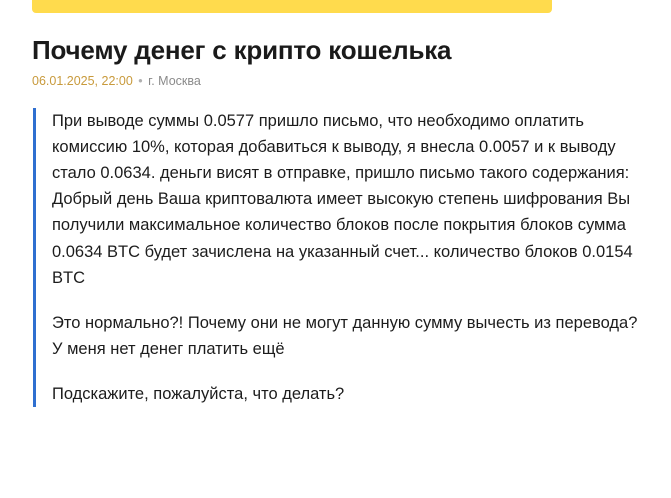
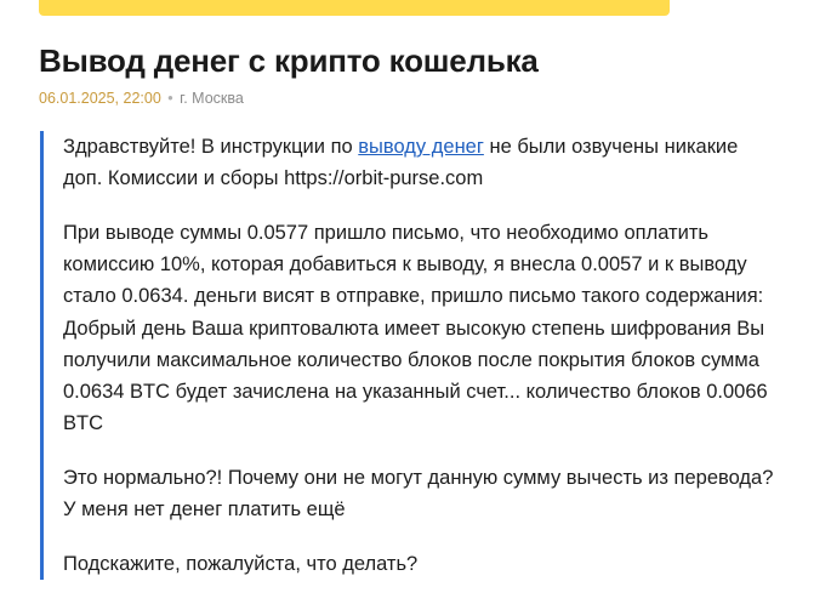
- Почему денег с крипто кошелька
+ Вывод денег с крипто кошелька
  06.01.2025, 22:00 • г. Москва
+ Здравствуйте! В инструкции по выводу денег не были озвучены никакие доп. Комиссии и сборы https://orbit-purse.com
- При выводе суммы 0.0577 пришло письмо, что необходимо оплатить комиссию 10%, которая добавиться к выводу, я внесла 0.0057 и к выводу стало 0.0634. деньги висят в отправке, пришло письмо такого содержания: Добрый день Ваша криптовалюта имеет высокую степень шифрования Вы получили максимальное количество блоков после покрытия блоков сумма 0.0634 BTC будет зачислена на указанный счет... количество блоков 0.0154 BTC
+ При выводе суммы 0.0577 пришло письмо, что необходимо оплатить комиссию 10%, которая добавиться к выводу, я внесла 0.0057 и к выводу стало 0.0634. деньги висят в отправке, пришло письмо такого содержания: Добрый день Ваша криптовалюта имеет высокую степень шифрования Вы получили максимальное количество блоков после покрытия блоков сумма 0.0634 BTC будет зачислена на указанный счет... количество блоков 0.0066 BTC
  Это нормально?! Почему они не могут данную сумму вычесть из перевода? У меня нет денег платить ещё
  Подскажите, пожалуйста, что делать?
